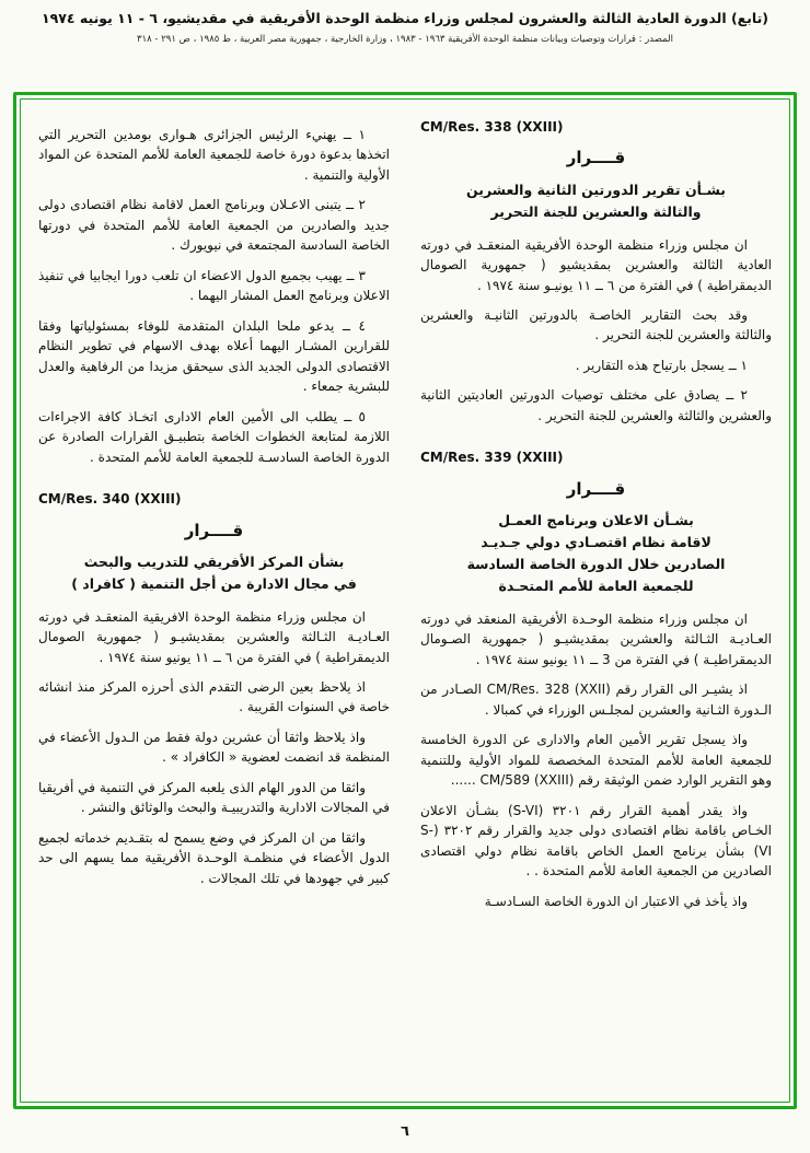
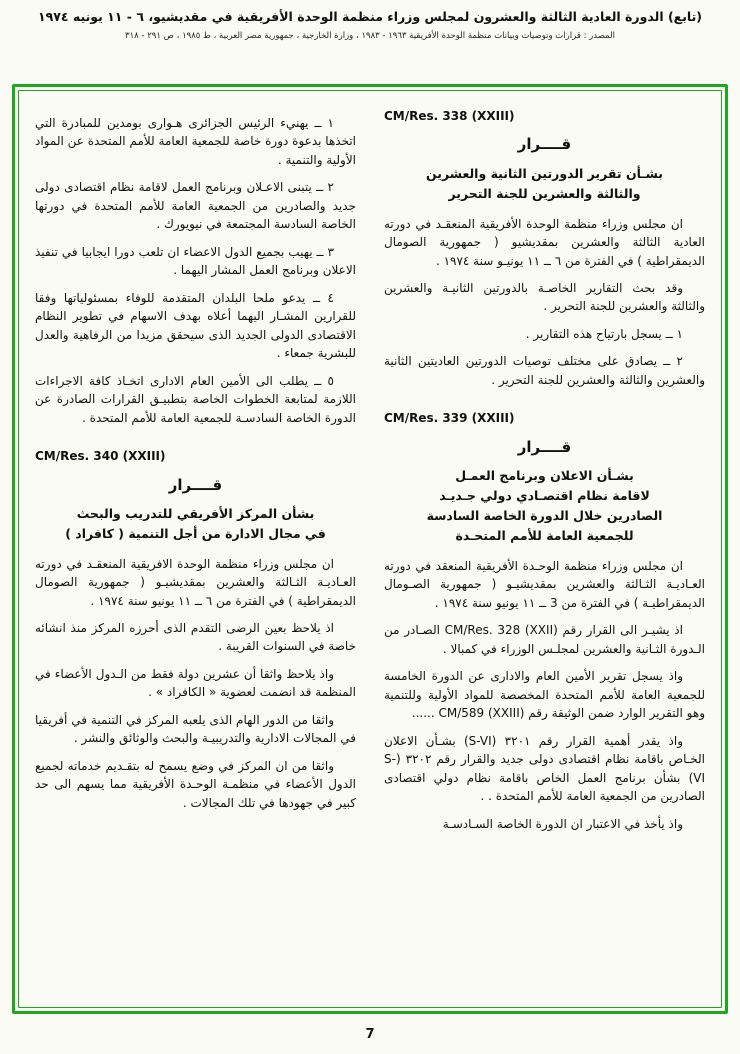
  (تابع) الدورة العادية الثالثة والعشرون لمجلس وزراء منظمة الوحدة الأفريقية في مقديشيو، ٦ - ١١ يونيه ١٩٧٤
  المصدر : قرارات وتوصيات وبيانات منظمة الوحدة الأفريقية ١٩٦٣ - ١٩٨٣ ، وزارة الخارجية ، جمهورية مصر العربية ، ط ١٩٨٥ ، ص ٢٩١ - ٣١٨
  CM/Res. 338 (XXIII)
  قــــرار
  بشـأن تقرير الدورتين الثانية والعشرين
  والثالثة والعشرين للجنة التحرير
  ان مجلس وزراء منظمة الوحدة الأفريقية المنعقـد في دورته العادية الثالثة والعشرين بمقديشيو ( جمهورية الصومال الديمقراطية ) في الفترة من ٦ ــ ١١ يونيـو سنة ١٩٧٤ .
  وقد بحث التقارير الخاصـة بالدورتين الثانيـة والعشرين والثالثة والعشرين للجنة التحرير .
  ١ ــ يسجل بارتياح هذه التقارير .
  ٢ ــ يصادق على مختلف توصيات الدورتين العاديتين الثانية والعشرين والثالثة والعشرين للجنة التحرير .
  CM/Res. 339 (XXIII)
  قــــرار
  بشـأن الاعلان وبرنامج العمـل
  لاقامة نظام اقتصـادي دولي جـديـد
  الصادرين خلال الدورة الخاصة السادسة
  للجمعية العامة للأمم المتحـدة
  ان مجلس وزراء منظمة الوحـدة الأفريقية المنعقد في دورته العـاديـة الثـالثة والعشرين بمقديشيـو ( جمهورية الصـومال الديمقراطيـة ) في الفترة من 3 ــ ١١ يونيو سنة ١٩٧٤ .
  اذ يشيـر الى القرار رقم CM/Res. 328 (XXII) الصـادر من الـدورة الثـانية والعشرين لمجلـس الوزراء في كمبالا .
  واذ يسجل تقرير الأمين العام والادارى عن الدورة الخامسة للجمعية العامة للأمم المتحدة المخصصة للمواد الأولية وللتنمية وهو التقرير الوارد ضمن الوثيقة رقم CM/589 (XXIII) ......
  واذ يقدر أهمية القرار رقم ٣٢٠١ (S-VI) بشـأن الاعلان الخـاص باقامة نظام اقتصادى دولى جديد والقرار رقم ٣٢٠٢ (S-VI) بشأن برنامج العمل الخاص باقامة نظام دولي اقتصادى الصادرين من الجمعية العامة للأمم المتحدة . .
  واذ يأخذ في الاعتبار ان الدورة الخاصة السـادسـة
- ١ ــ يهنيء الرئيس الجزائرى هـوارى بومدين التحرير التي اتخذها بدعوة دورة خاصة للجمعية العامة للأمم المتحدة عن المواد الأولية والتنمية .
+ ١ ــ يهنيء الرئيس الجزائرى هـوارى بومدين للمبادرة التي اتخذها بدعوة دورة خاصة للجمعية العامة للأمم المتحدة عن المواد الأولية والتنمية .
  ٢ ــ يتبنى الاعـلان وبرنامج العمل لاقامة نظام اقتصادى دولى جديد والصادرين من الجمعية العامة للأمم المتحدة في دورتها الخاصة السادسة المجتمعة في نيويورك .
  ٣ ــ يهيب بجميع الدول الاعضاء ان تلعب دورا ايجابيا في تنفيذ الاعلان وبرنامج العمل المشار اليهما .
  ٤ ــ يدعو ملحا البلدان المتقدمة للوفاء بمسئولياتها وفقا للقرارين المشـار اليهما أعلاه بهدف الاسهام في تطوير النظام الاقتصادى الدولى الجديد الذى سيحقق مزيدا من الرفاهية والعدل للبشرية جمعاء .
  ٥ ــ يطلب الى الأمين العام الادارى اتخـاذ كافة الاجراءات اللازمة لمتابعة الخطوات الخاصة بتطبيـق القرارات الصادرة عن الدورة الخاصة السادسـة للجمعية العامة للأمم المتحدة .
  CM/Res. 340 (XXIII)
  قــــرار
  بشأن المركز الأفريقي للتدريب والبحث
  في مجال الادارة من أجل التنمية ( كافراد )
  ان مجلس وزراء منظمة الوحدة الافريقية المنعقـد في دورته العـاديـة الثـالثة والعشرين بمقديشيـو ( جمهورية الصومال الديمقراطية ) في الفترة من ٦ ــ ١١ يونيو سنة ١٩٧٤ .
  اذ يلاحظ بعين الرضى التقدم الذى أحرزه المركز منذ انشائه خاصة في السنوات القريبة .
  واذ يلاحظ واثقا أن عشرين دولة فقط من الـدول الأعضاء في المنظمة قد انضمت لعضوية « الكافراد » .
  واثقا من الدور الهام الذى يلعبه المركز في التنمية في أفريقيا في المجالات الادارية والتدريبيـة والبحث والوثائق والنشر .
  واثقا من ان المركز في وضع يسمح له بتقـديم خدماته لجميع الدول الأعضاء في منظمـة الوحـدة الأفريقية مما يسهم الى حد كبير في جهودها في تلك المجالات .
- ٦
+ 7
